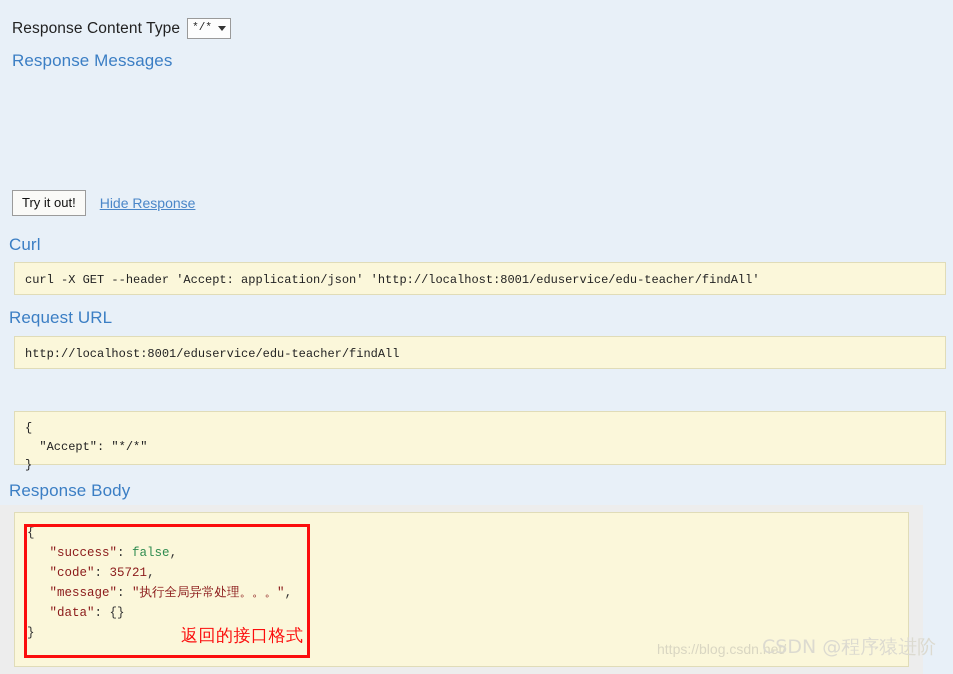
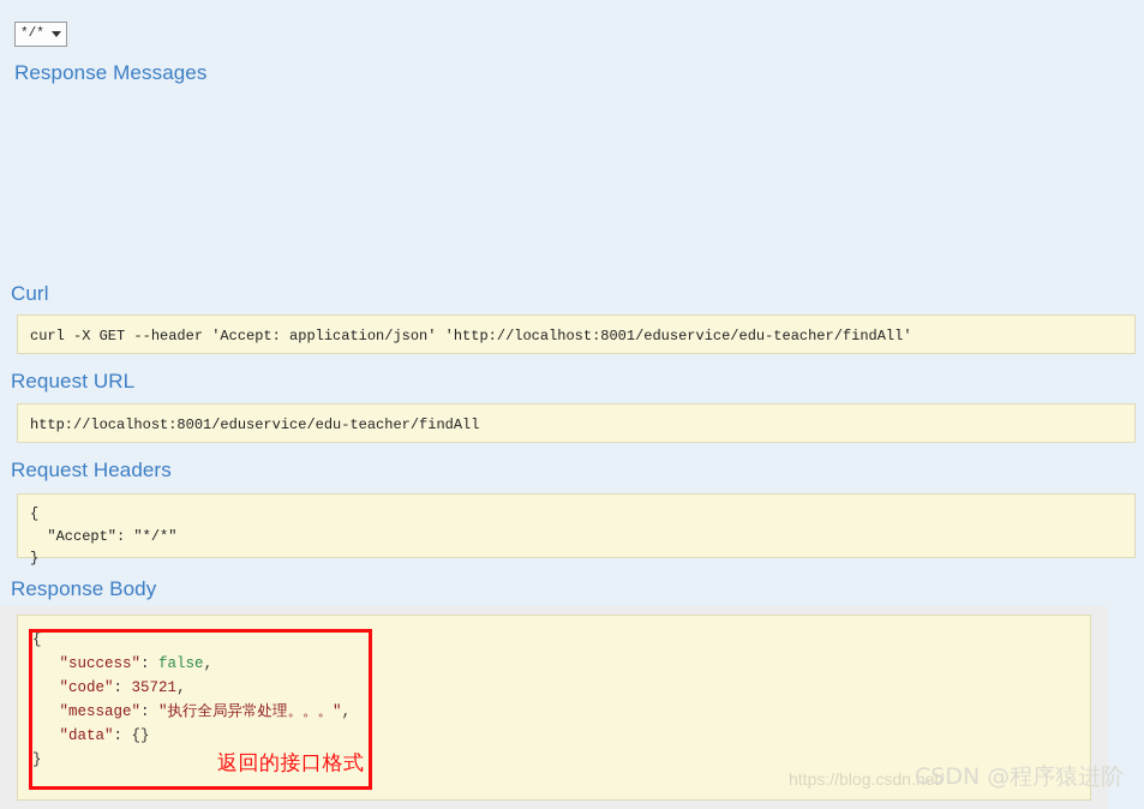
- Response Content Type
  */*
  Response Messages
- Try it out!
- Hide Response
  Curl
  curl -X GET --header 'Accept: application/json' 'http://localhost:8001/eduservice/edu-teacher/findAll'
  Request URL
  http://localhost:8001/eduservice/edu-teacher/findAll
+ Request Headers
  {
  "Accept": "*/*"
  }
  Response Body
  { "success": false, "code": 35721, "message": "执行全局异常处理。。。", "data": {} }
  返回的接口格式
  https://blog.csdn.net/
  CSDN @程序猿进阶
